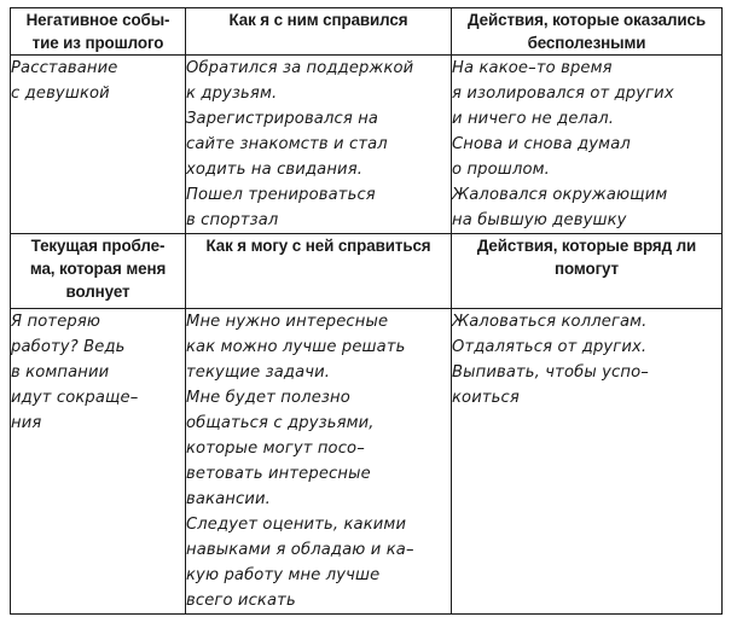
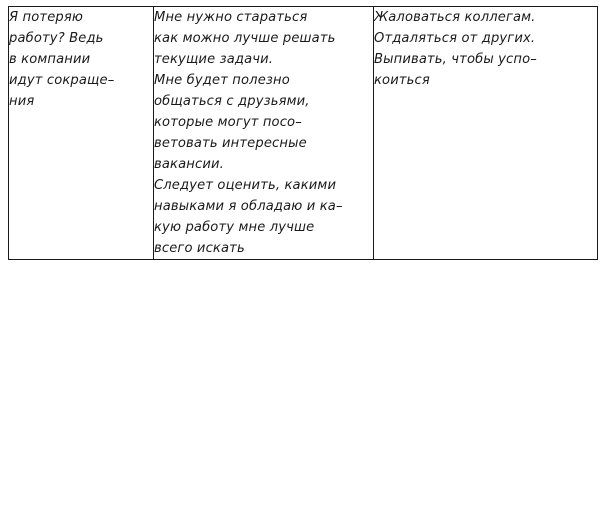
- Негативное собы- тие из прошлого	Как я с ним справился	Действия, которые оказались бесполезными
- Расставание с девушкой	Обратился за поддержкой к друзьям. Зарегистрировался на сайте знакомств и стал ходить на свидания. Пошел тренироваться в спортзал	На какое–то время я изолировался от других и ничего не делал. Снова и снова думал о прошлом. Жаловался окружающим на бывшую девушку
- Текущая пробле- ма, которая меня волнует	Как я могу с ней справиться	Действия, которые вряд ли помогут
- Я потеряю работу? Ведь в компании идут сокраще– ния	Мне нужно интересные как можно лучше решать текущие задачи. Мне будет полезно общаться с друзьями, которые могут посо– ветовать интересные вакансии. Следует оценить, какими навыками я обладаю и ка– кую работу мне лучше всего искать	Жаловаться коллегам. Отдаляться от других. Выпивать, чтобы успо– коиться
+ Я потеряю работу? Ведь в компании идут сокраще– ния	Мне нужно стараться как можно лучше решать текущие задачи. Мне будет полезно общаться с друзьями, которые могут посо– ветовать интересные вакансии. Следует оценить, какими навыками я обладаю и ка– кую работу мне лучше всего искать	Жаловаться коллегам. Отдаляться от других. Выпивать, чтобы успо– коиться
